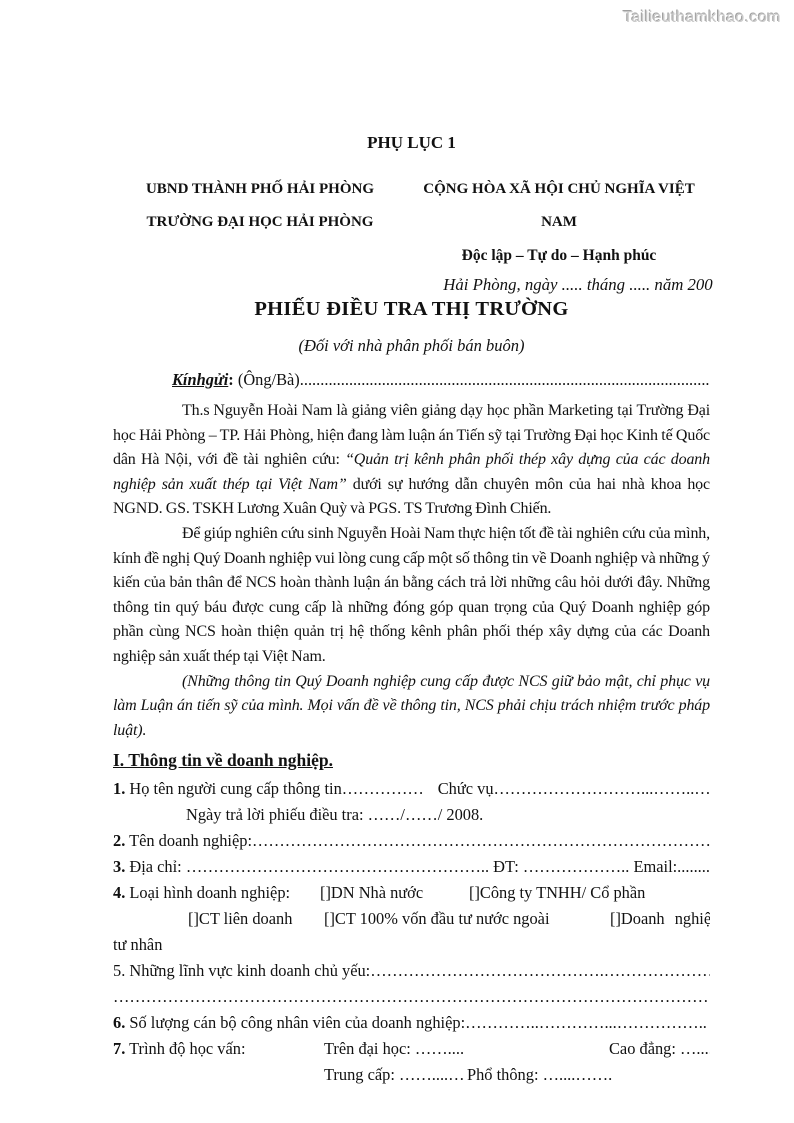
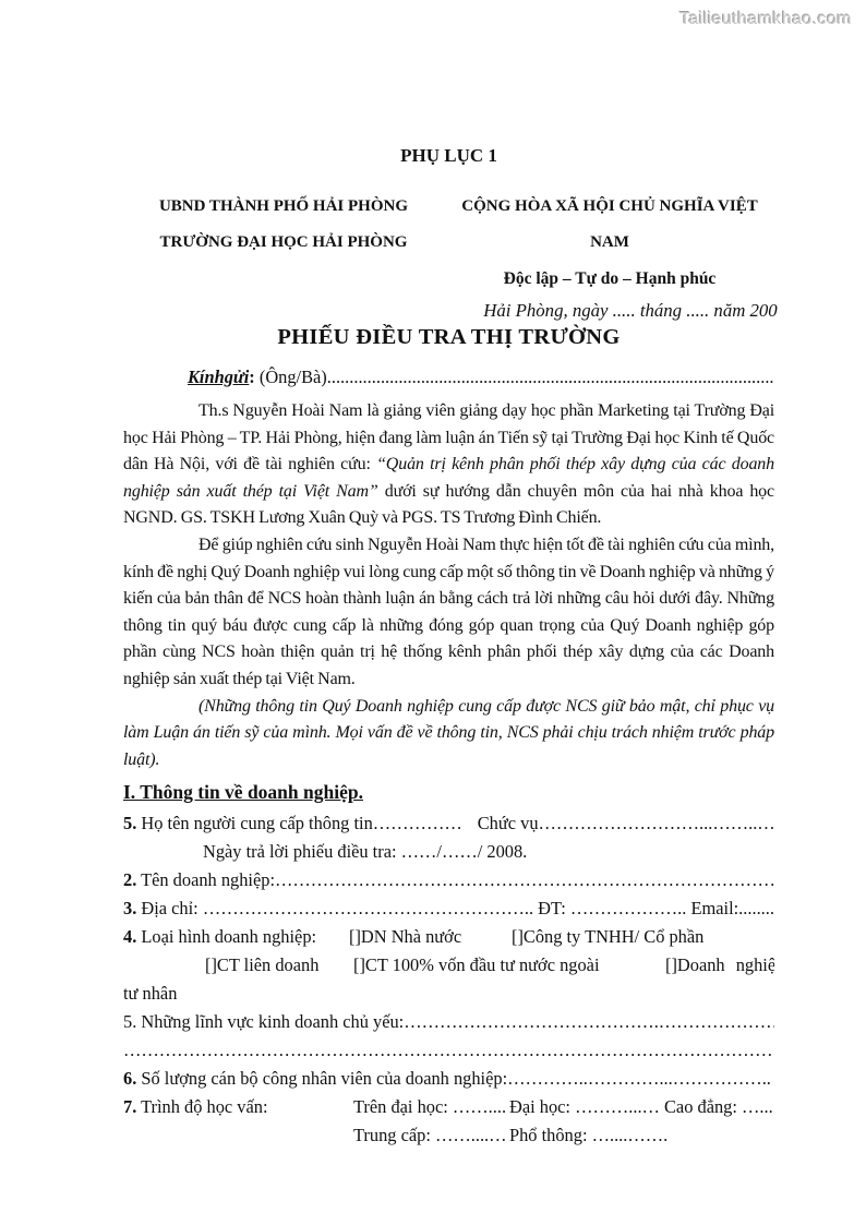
  Tailieuthamkhao.com
  PHỤ LỤC 1
  UBND THÀNH PHỐ HẢI PHÒNG
  TRƯỜNG ĐẠI HỌC HẢI PHÒNG
  CỘNG HÒA XÃ HỘI CHỦ NGHĨA VIỆT NAM
  Độc lập – Tự do – Hạnh phúc
  Hải Phòng, ngày ..... tháng ..... năm 200
  PHIẾU ĐIỀU TRA THỊ TRƯỜNG
- (Đối với nhà phân phối bán buôn)
  Kínhgửi: (Ông/Bà)....................................................................................................
  Th.s Nguyễn Hoài Nam là giảng viên giảng dạy học phần Marketing tại Trường Đại học Hải Phòng – TP. Hải Phòng, hiện đang làm luận án Tiến sỹ tại Trường Đại học Kinh tế Quốc dân Hà Nội, với đề tài nghiên cứu: “Quản trị kênh phân phối thép xây dựng của các doanh nghiệp sản xuất thép tại Việt Nam” dưới sự hướng dẫn chuyên môn của hai nhà khoa học NGND. GS. TSKH Lương Xuân Quỳ và PGS. TS Trương Đình Chiến.
  Để giúp nghiên cứu sinh Nguyễn Hoài Nam thực hiện tốt đề tài nghiên cứu của mình, kính đề nghị Quý Doanh nghiệp vui lòng cung cấp một số thông tin về Doanh nghiệp và những ý kiến của bản thân để NCS hoàn thành luận án bằng cách trả lời những câu hỏi dưới đây. Những thông tin quý báu được cung cấp là những đóng góp quan trọng của Quý Doanh nghiệp góp phần cùng NCS hoàn thiện quản trị hệ thống kênh phân phối thép xây dựng của các Doanh nghiệp sản xuất thép tại Việt Nam.
  (Những thông tin Quý Doanh nghiệp cung cấp được NCS giữ bảo mật, chỉ phục vụ làm Luận án tiến sỹ của mình. Mọi vấn đề về thông tin, NCS phải chịu trách nhiệm trước pháp luật).
  I. Thông tin về doanh nghiệp.
- 1. Họ tên người cung cấp thông tin…………… Chức vụ………………………...……..…
+ 5. Họ tên người cung cấp thông tin…………… Chức vụ………………………...……..…
  Ngày trả lời phiếu điều tra: ……/……/ 2008.
  2. Tên doanh nghiệp:…………………………………………………………………………
  3. Địa chỉ: ……………………………………………….. ĐT: ……………….. Email:........
  4. Loại hình doanh nghiệp:
  []DN Nhà nước
  []Công ty TNHH/ Cổ phần
  []CT liên doanh
  []CT 100% vốn đầu tư nước ngoài
  []Doanh nghiệ
  tư nhân
  5. Những lĩnh vực kinh doanh chủ yếu:…………………………………….………………
  ………………………………………………………………………………………………
  6. Số lượng cán bộ công nhân viên của doanh nghiệp:…………..…………...……………..
  7. Trình độ học vấn:
  Trên đại học: ……....
+ Đại học: ………...…
  Cao đẳng: …...
  Trung cấp: ……....…
  Phổ thông: …....…….
